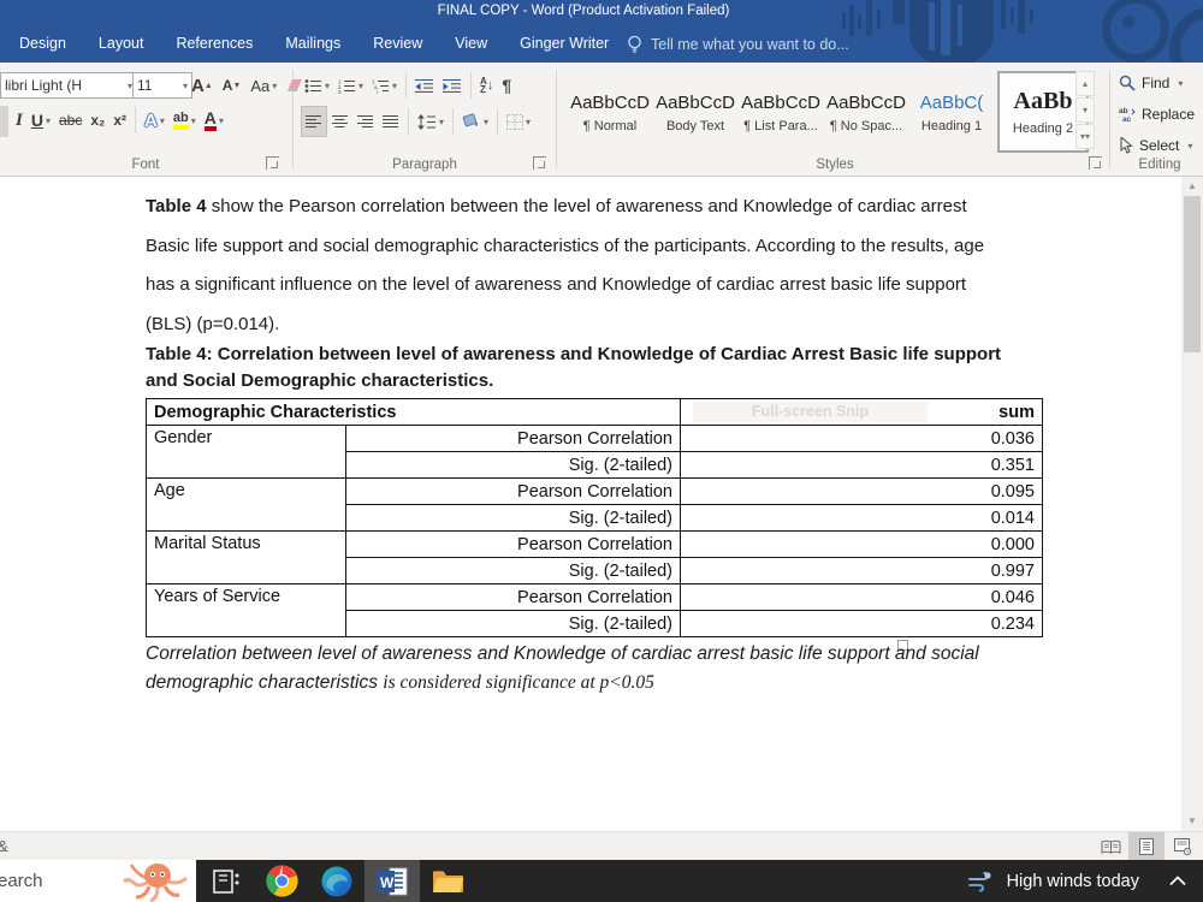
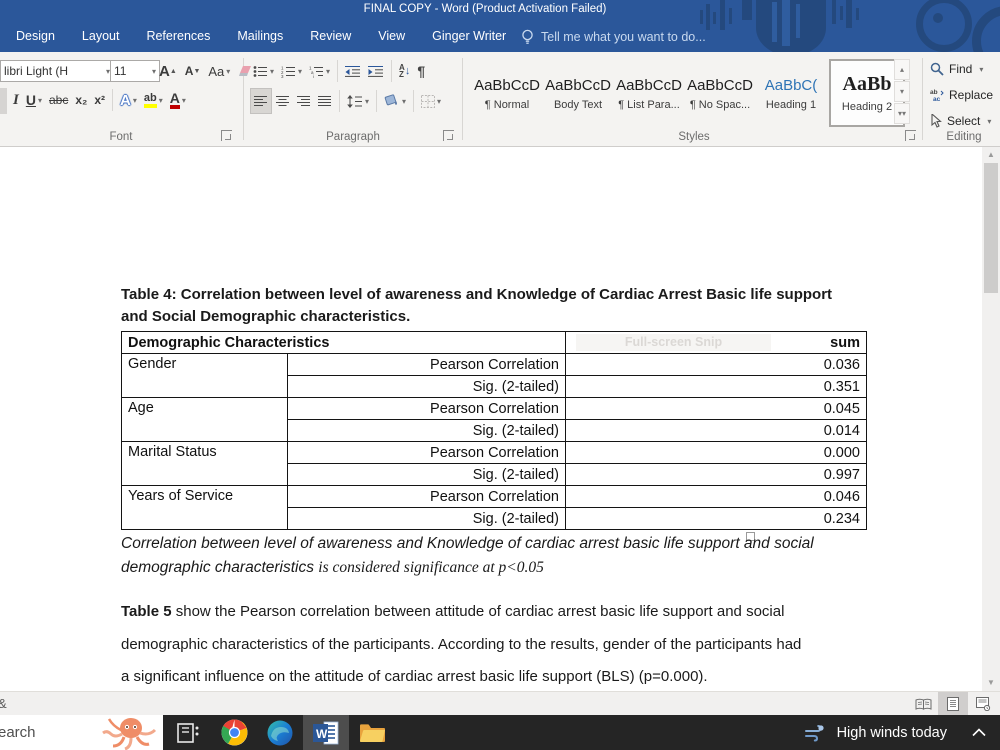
  FINAL COPY - Word (Product Activation Failed)
  Design
  Layout
  References
  Mailings
  Review
  View
  Ginger Writer
  Tell me what you want to do...
  libri Light (H
  ▾
  11
  ▾
  A
  A
  Aa
  ▾
  I
  U
  ▾
  abc
  x₂
  x²
  A
  ▾
  ab
  ▾
  A
  ▾
  Font
  ▾
  ▾
  ▾
  A
  Z
  ↓
  ¶
  ▾
  ▾
  ▾
  Paragraph
  AaBbCcD
  ¶ Normal
  AaBbCcD
  Body Text
  AaBbCcD
  ¶ List Para...
  AaBbCcD
  ¶ No Spac...
  AaBbC(
  Heading 1
  AaBb
  Heading 2
  ▴
  ▾
  ▾▾
  Styles
  Find
  ▾
  Replace
  Select
  ▾
  Editing
- Table 4 show the Pearson correlation between the level of awareness and Knowledge of cardiac arrest
- Basic life support and social demographic characteristics of the participants. According to the results, age
- has a significant influence on the level of awareness and Knowledge of cardiac arrest basic life support
- (BLS) (p=0.014).
  Table 4: Correlation between level of awareness and Knowledge of Cardiac Arrest Basic life support
  and Social Demographic characteristics.
  Demographic Characteristics	Full-screen Snip sum
  Gender	Pearson Correlation	0.036
  Sig. (2-tailed)	0.351
- Age	Pearson Correlation	0.095
+ Age	Pearson Correlation	0.045
  Sig. (2-tailed)	0.014
  Marital Status	Pearson Correlation	0.000
  Sig. (2-tailed)	0.997
  Years of Service	Pearson Correlation	0.046
  Sig. (2-tailed)	0.234
  Correlation between level of awareness and Knowledge of cardiac arrest basic life support and social
  demographic characteristics is considered significance at p<0.05
+ Table 5 show the Pearson correlation between attitude of cardiac arrest basic life support and social
+ demographic characteristics of the participants. According to the results, gender of the participants had
+ a significant influence on the attitude of cardiac arrest basic life support (BLS) (p=0.000).
  ▲
  ▼
  &
  earch
  W
  High winds today
